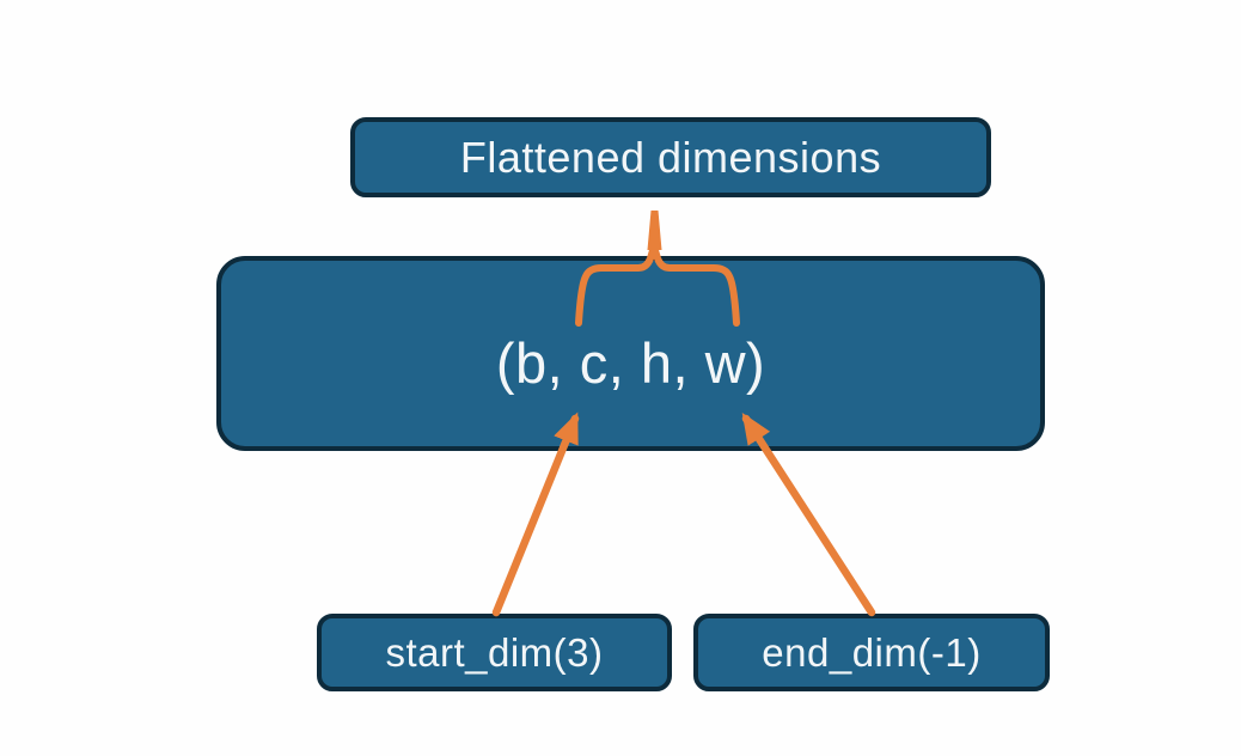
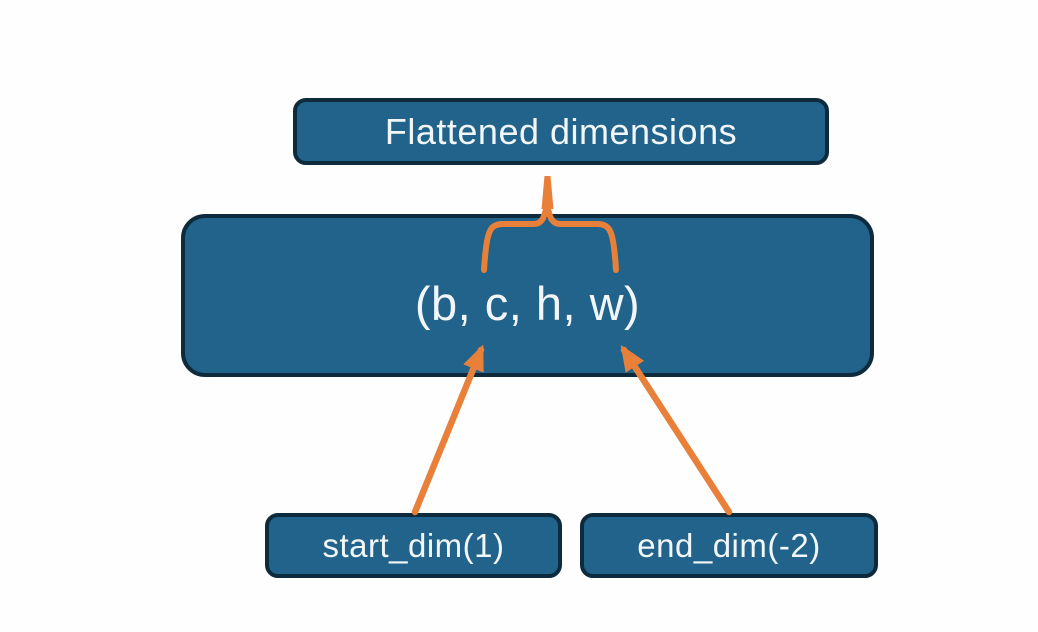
  Flattened dimensions
  (b, c, h, w)
- start_dim(3)
+ start_dim(1)
- end_dim(-1)
+ end_dim(-2)
